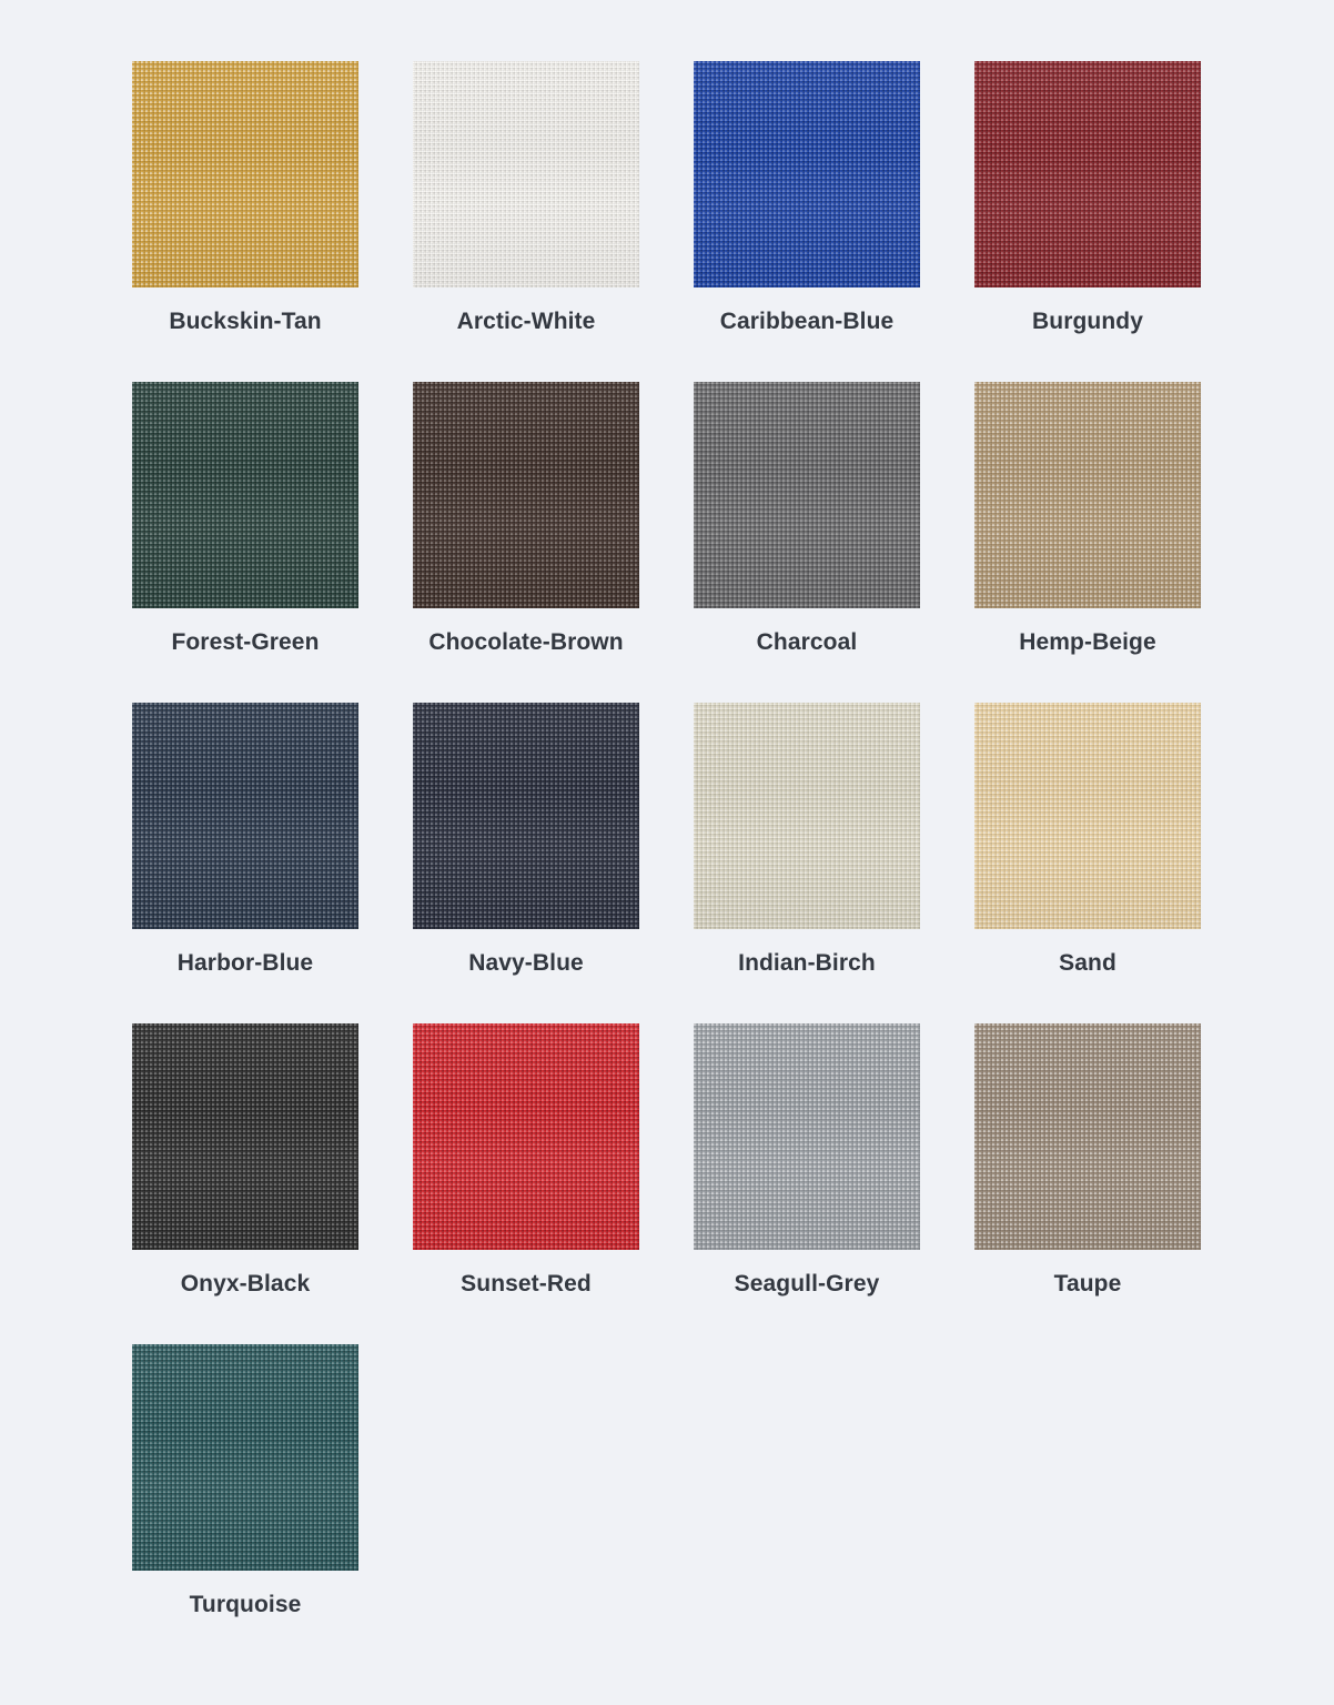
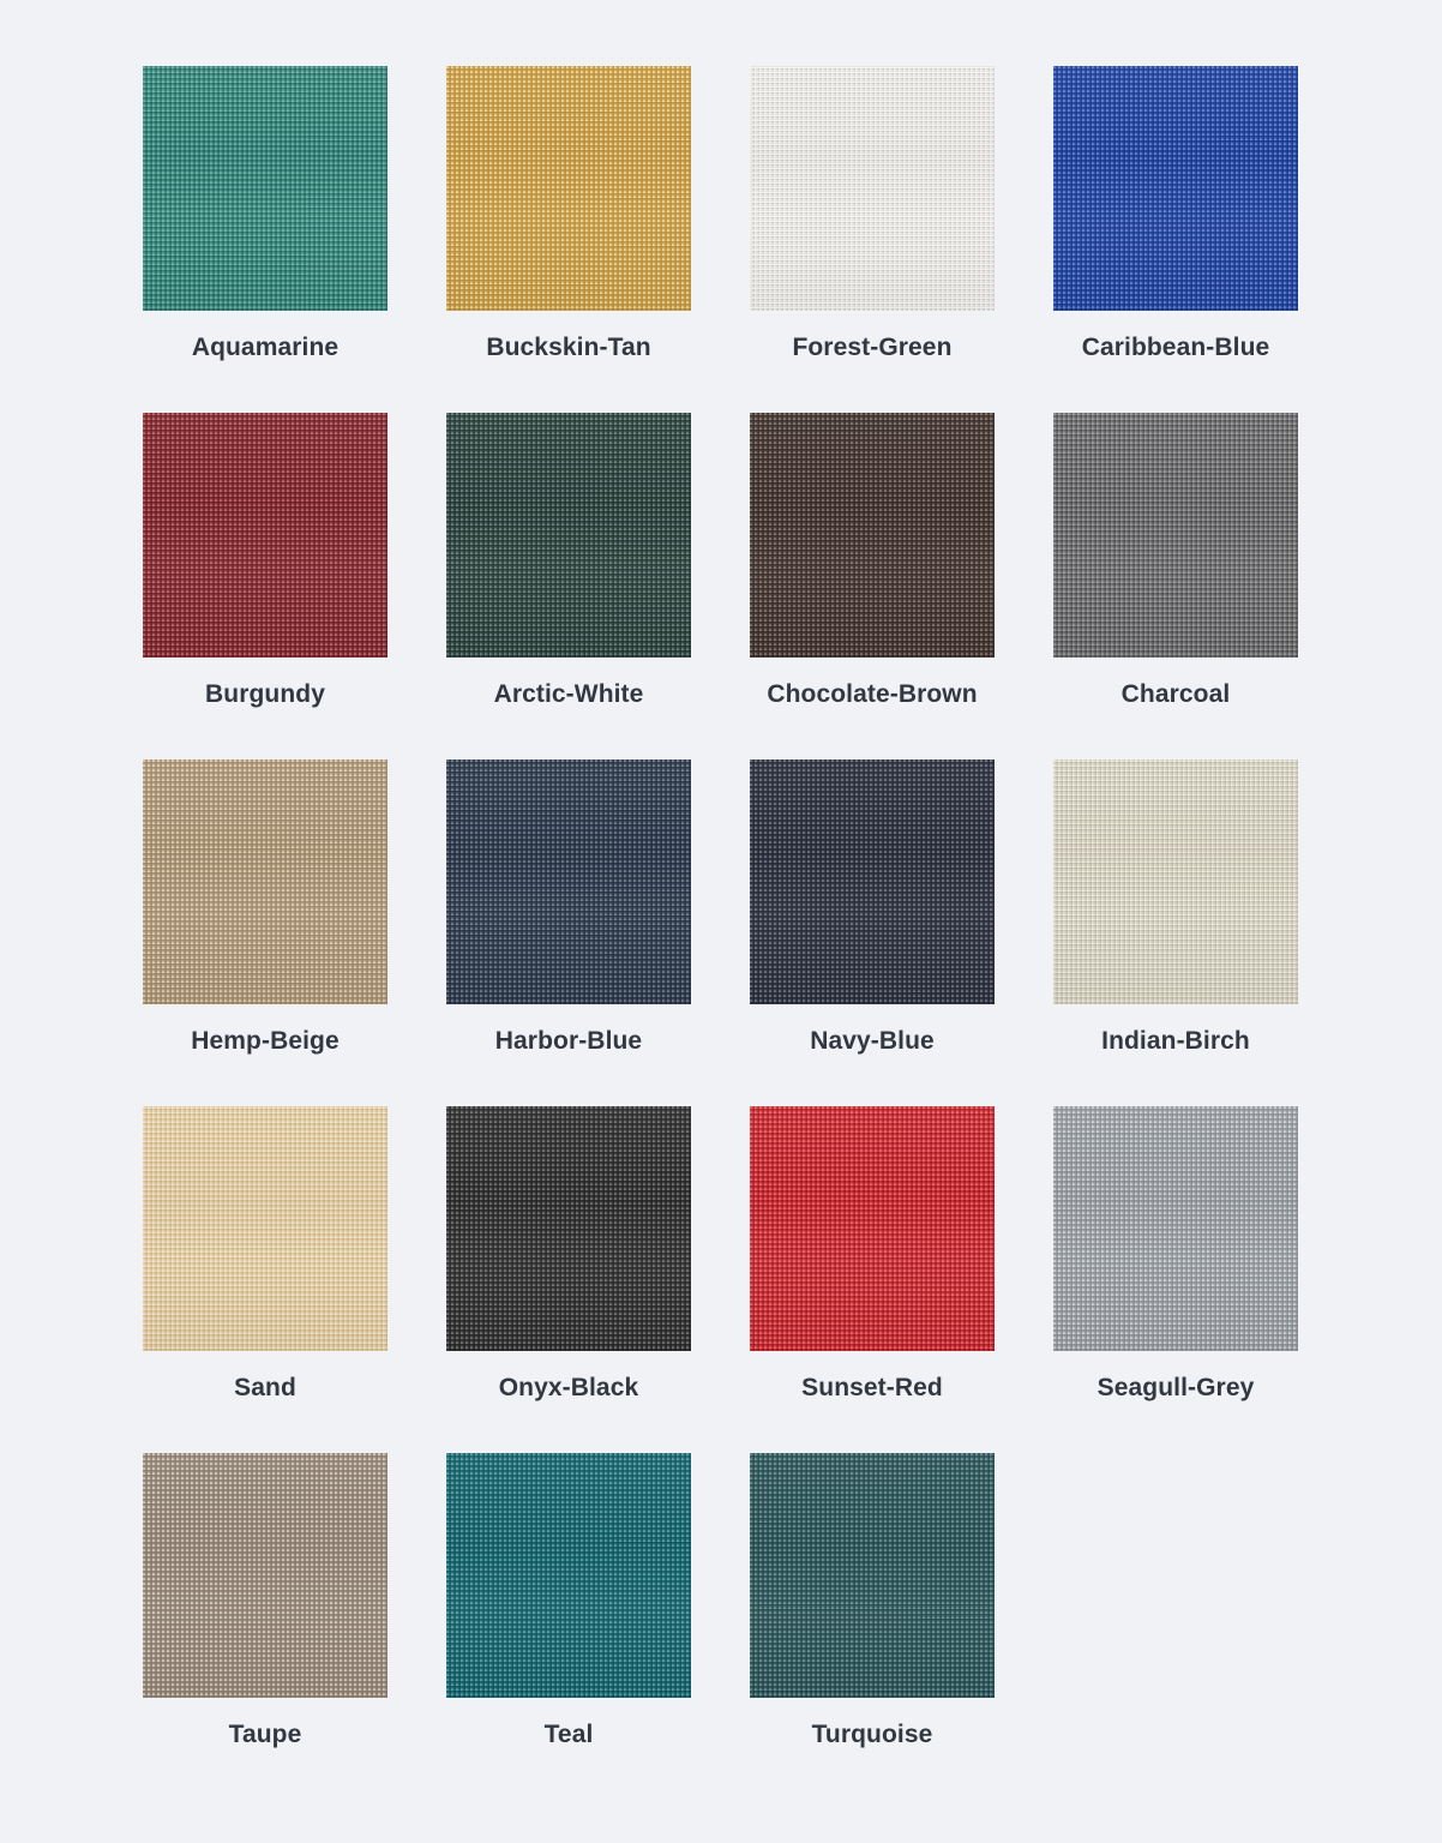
+ Aquamarine
  Buckskin-Tan
- Arctic-White
+ Forest-Green
  Caribbean-Blue
  Burgundy
- Forest-Green
+ Arctic-White
  Chocolate-Brown
  Charcoal
  Hemp-Beige
  Harbor-Blue
  Navy-Blue
  Indian-Birch
  Sand
  Onyx-Black
  Sunset-Red
  Seagull-Grey
  Taupe
+ Teal
  Turquoise
